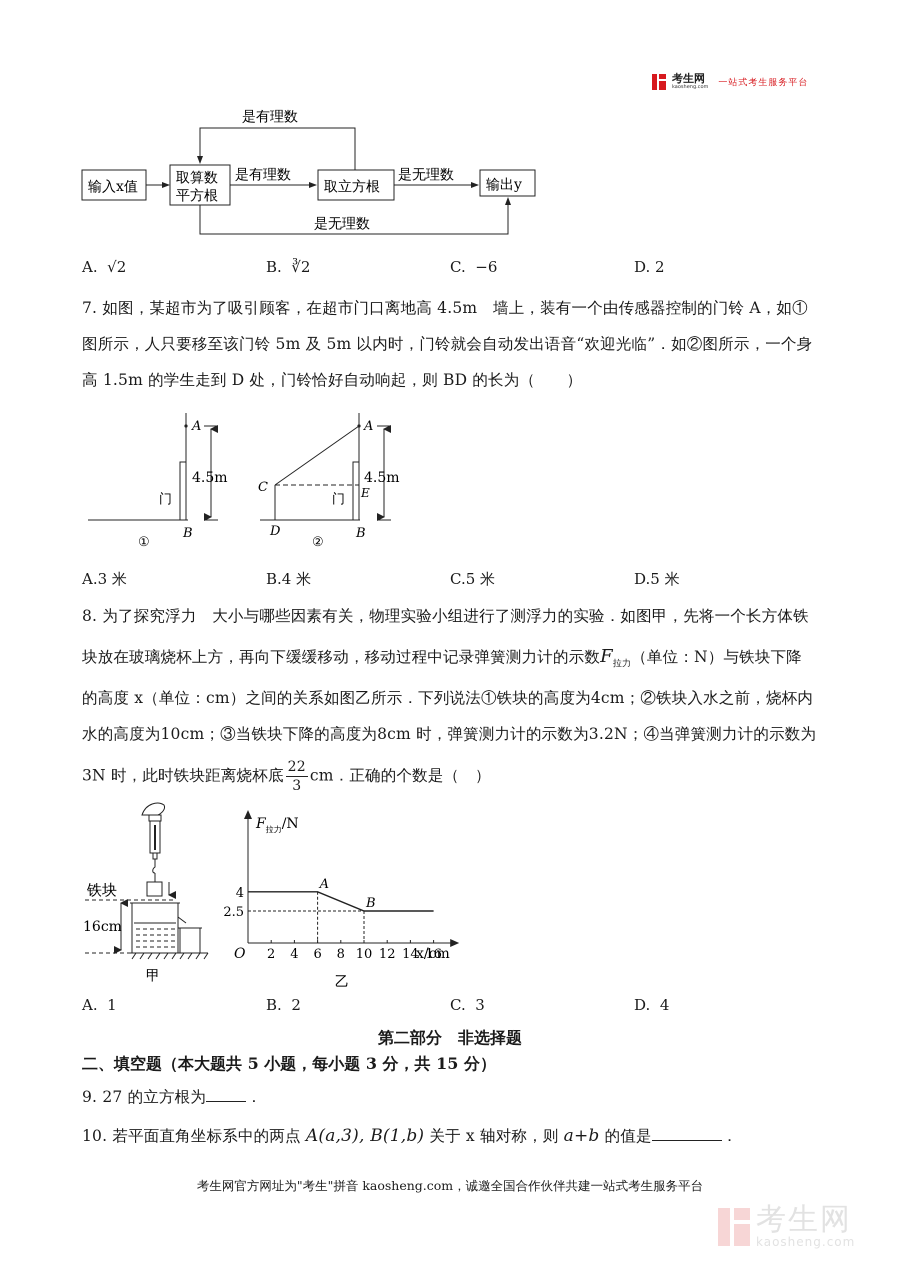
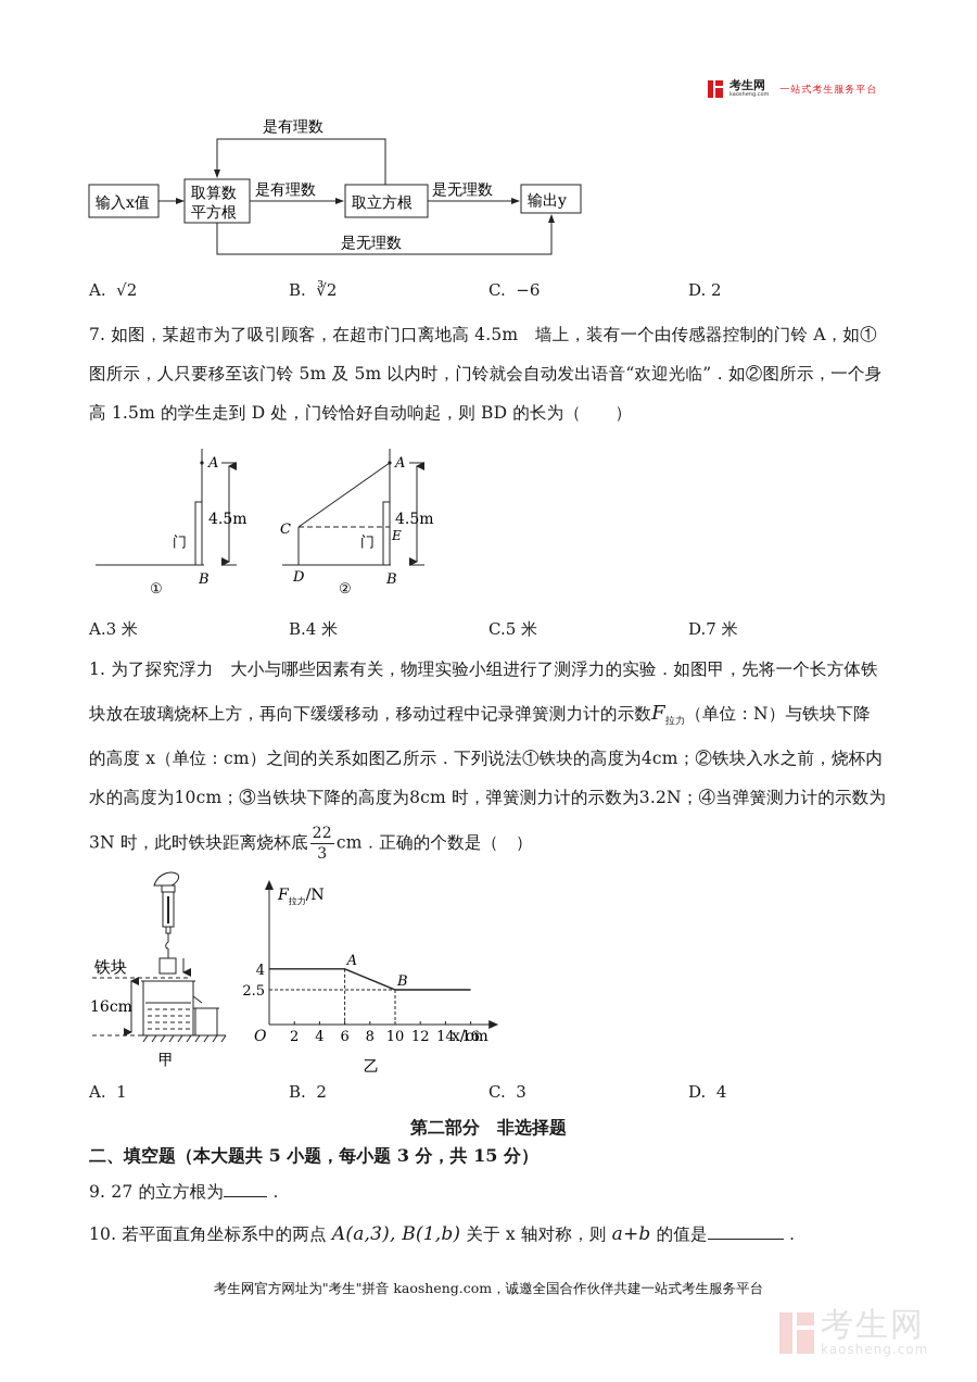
  考生网
  一站式考生服务平台
  输入x值
  取算数
  平方根
  取立方根
  输出y
  是有理数
  是有理数
  是无理数
  是无理数
  A. √2
  B. ∛2
  C. −6
  D. 2
  7. 如图，某超市为了吸引顾客，在超市门口离地高 4.5m 墙上，装有一个由传感器控制的门铃 A，如①
  图所示，人只要移至该门铃 5m 及 5m 以内时，门铃就会自动发出语音“欢迎光临”．如②图所示，一个身
  高 1.5m 的学生走到 D 处，门铃恰好自动响起，则 BD 的长为（ ）
  A
  4.5m
  门
  B
  ①
  A
  4.5m
  E
  C
  门
  D
  B
  ②
  A.3 米
  B.4 米
  C.5 米
- D.5 米
+ D.7 米
- 8. 为了探究浮力 大小与哪些因素有关，物理实验小组进行了测浮力的实验．如图甲，先将一个长方体铁
+ 1. 为了探究浮力 大小与哪些因素有关，物理实验小组进行了测浮力的实验．如图甲，先将一个长方体铁
  块放在玻璃烧杯上方，再向下缓缓移动，移动过程中记录弹簧测力计的示数F拉力（单位：N）与铁块下降
  的高度 x（单位：cm）之间的关系如图乙所示．下列说法①铁块的高度为4cm；②铁块入水之前，烧杯内
  水的高度为10cm；③当铁块下降的高度为8cm 时，弹簧测力计的示数为3.2N；④当弹簧测力计的示数为
  3N 时，此时铁块距离烧杯底
  22
  3
  cm．正确的个数是（ ）
  铁块
  16cm
  甲
  2
  4
  6
  8
  10
  12
  14
  16
  4
  2.5
  A
  B
  F拉力 /N
  x/cm
  O
  乙
  A. 1
  B. 2
  C. 3
  D. 4
  第二部分 非选择题
  二、填空题（本大题共 5 小题，每小题 3 分，共 15 分）
  9. 27 的立方根为 ．
  10. 若平面直角坐标系中的两点 A(a,3), B(1,b) 关于 x 轴对称，则 a+b 的值是 ．
  考生网官方网址为"考生"拼音 kaosheng.com，诚邀全国合作伙伴共建一站式考生服务平台
  考生网
  kaosheng.com
